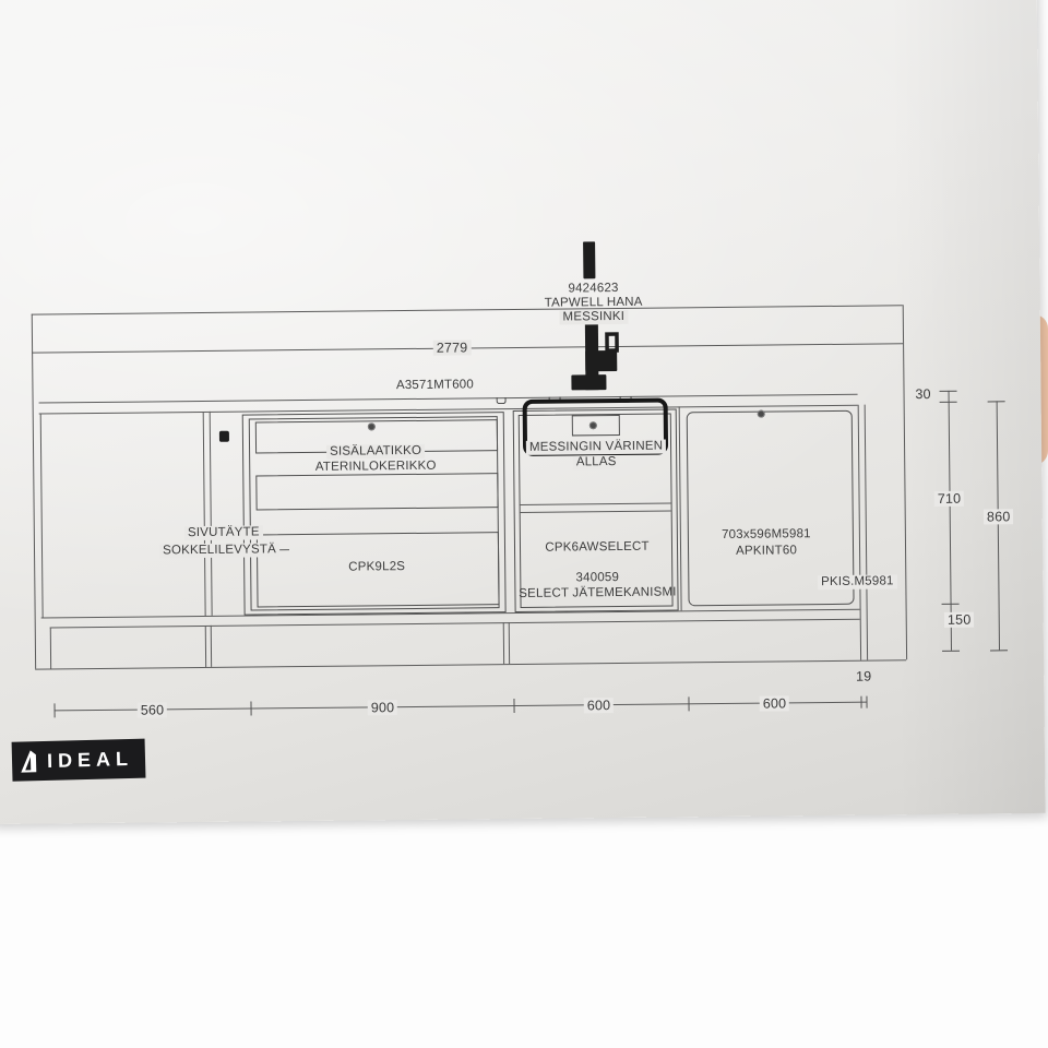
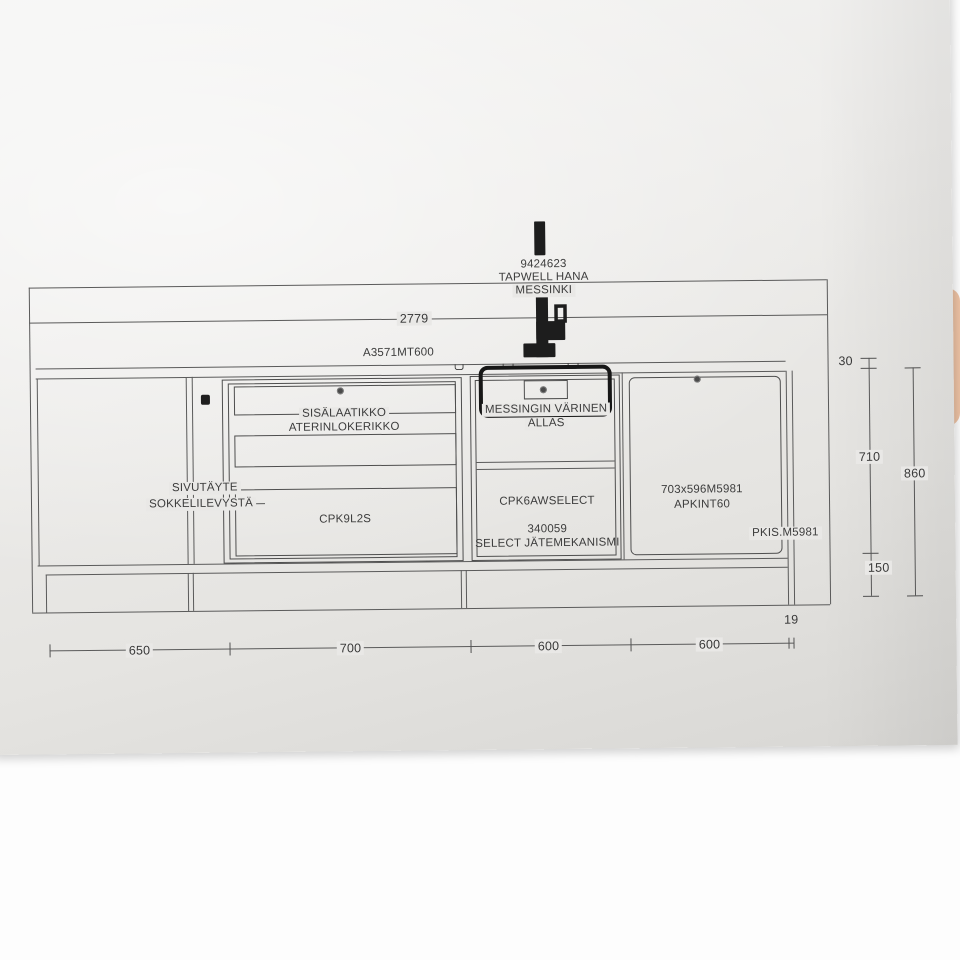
  2779
  A3571MT600
  9424623
  TAPWELL HANA
  MESSINKI
  SIVUTÄYTE
  SOKKELILEVYSTÄ
  SISÄLAATIKKO
  ATERINLOKERIKKO
  CPK9L2S
  MESSINGIN VÄRINEN
  ALLAS
  CPK6AWSELECT
  340059
  SELECT JÄTEMEKANISMI
  703x596M5981
  APKINT60
  PKIS.M5981
  30
  710
  150
  860
- 560
+ 650
- 900
+ 700
  600
  600
  19
- IDEAL
